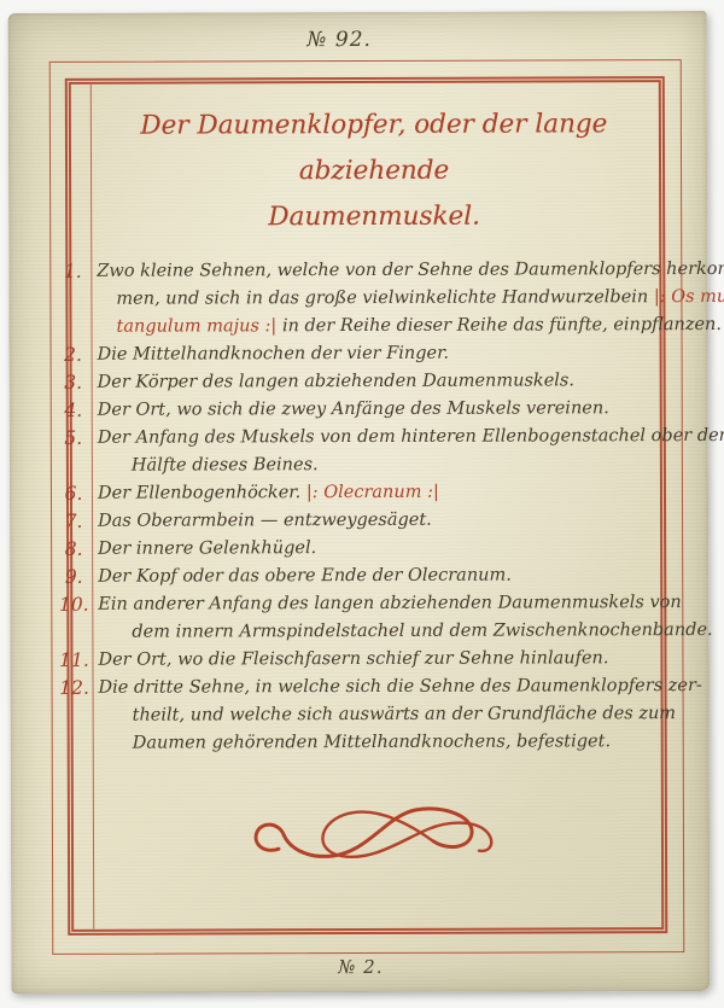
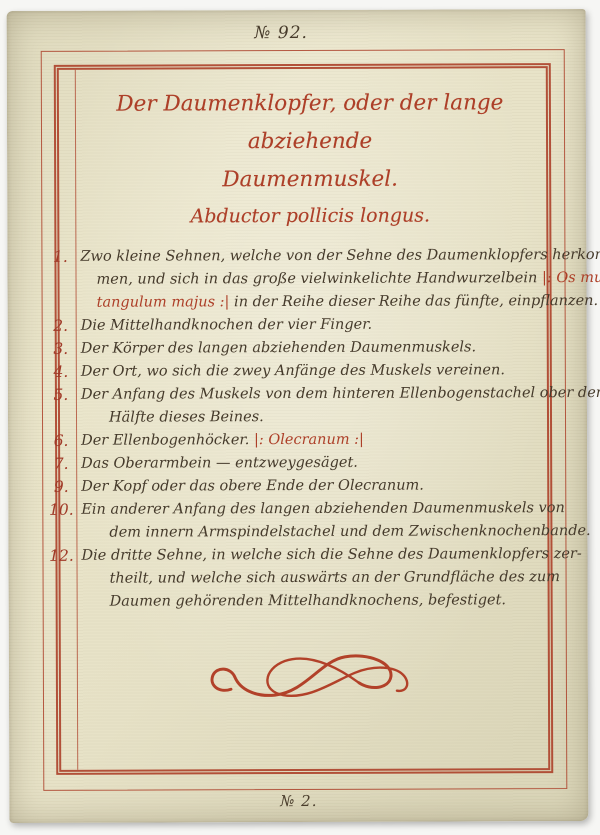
  № 92.
  Der Daumenklopfer, oder der lange abziehende
  Daumenmuskel.
+ Abductor pollicis longus.
  1.
  Zwo kleine Sehnen, welche von der Sehne des Daumenklopfers herko
  men, und sich in das große vielwinkelichte Handwurzelbein |: Os mu
  tangulum majus :| in der Reihe dieser Reihe das fünfte, einpflanzen.
  2.
  Die Mittelhandknochen der vier Finger.
  3.
  Der Körper des langen abziehenden Daumenmuskels.
  4.
  Der Ort, wo sich die zwey Anfänge des Muskels vereinen.
  5.
  Der Anfang des Muskels von dem hinteren Ellenbogenstachel ober der
  Hälfte dieses Beines.
  6.
  Der Ellenbogenhöcker. |: Olecranum :|
  7.
  Das Oberarmbein — entzweygesäget.
- 8.
- Der innere Gelenkhügel.
  9.
  Der Kopf oder das obere Ende der Olecranum.
  10.
  Ein anderer Anfang des langen abziehenden Daumenmuskels von
  dem innern Armspindelstachel und dem Zwischenknochenbande.
- 11.
- Der Ort, wo die Fleischfasern schief zur Sehne hinlaufen.
  12.
  Die dritte Sehne, in welche sich die Sehne des Daumenklopfers zer-
  theilt, und welche sich auswärts an der Grundfläche des zum
  Daumen gehörenden Mittelhandknochens, befestiget.
  № 2.
